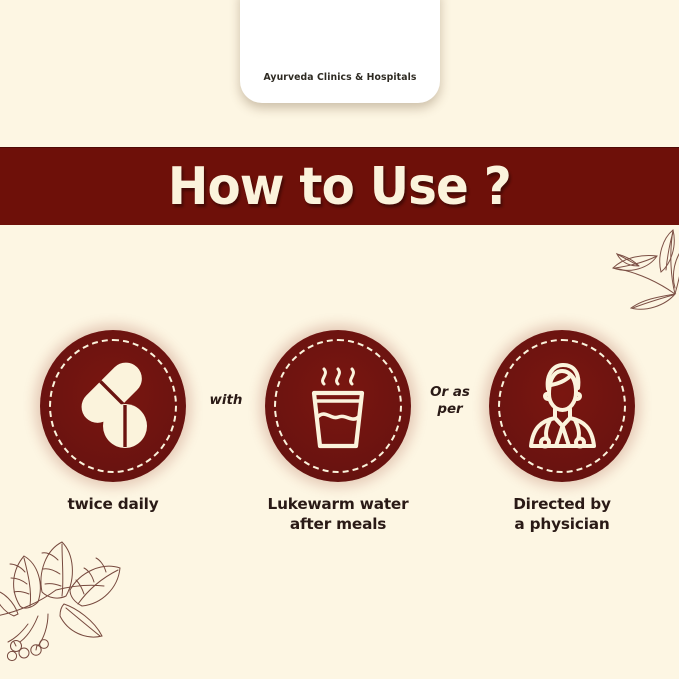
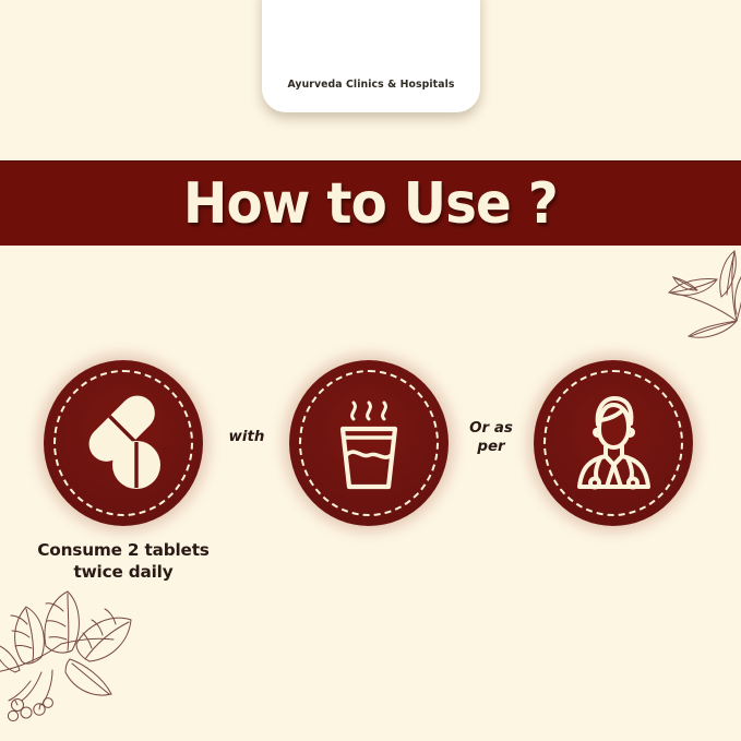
  Ayurveda Clinics & Hospitals
  How to Use ?
+ Consume 2 tablets
  twice daily
  with
- Lukewarm water
- after meals
  Or as
  per
- Directed by
- a physician
